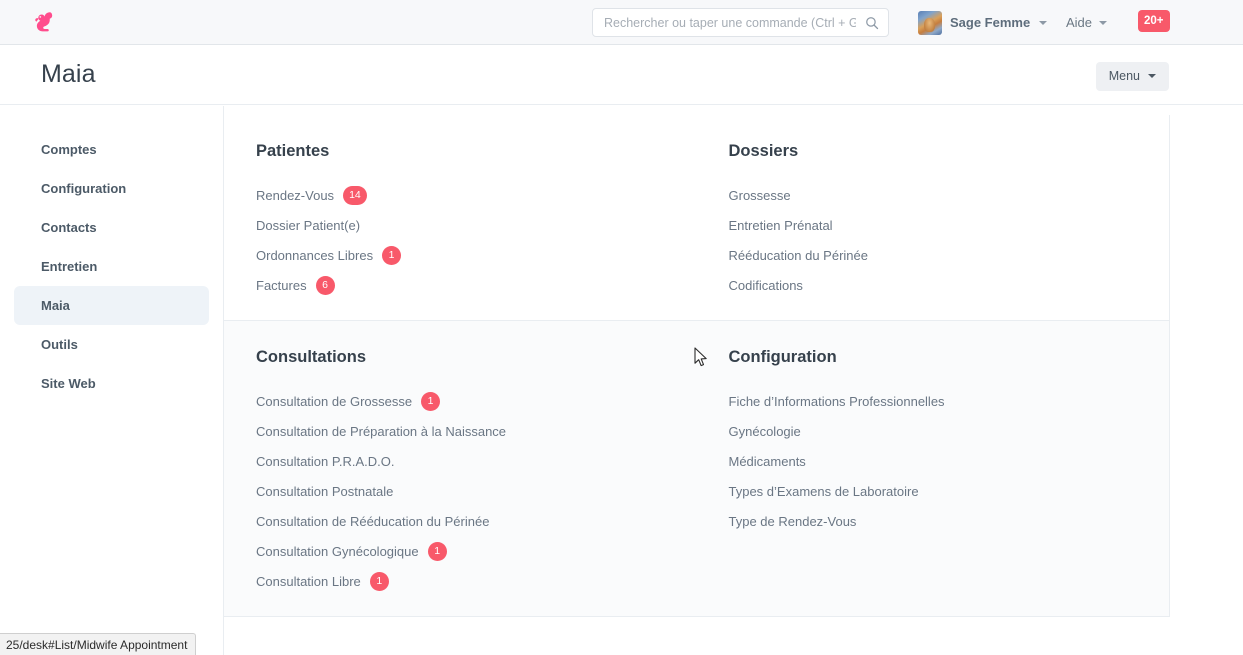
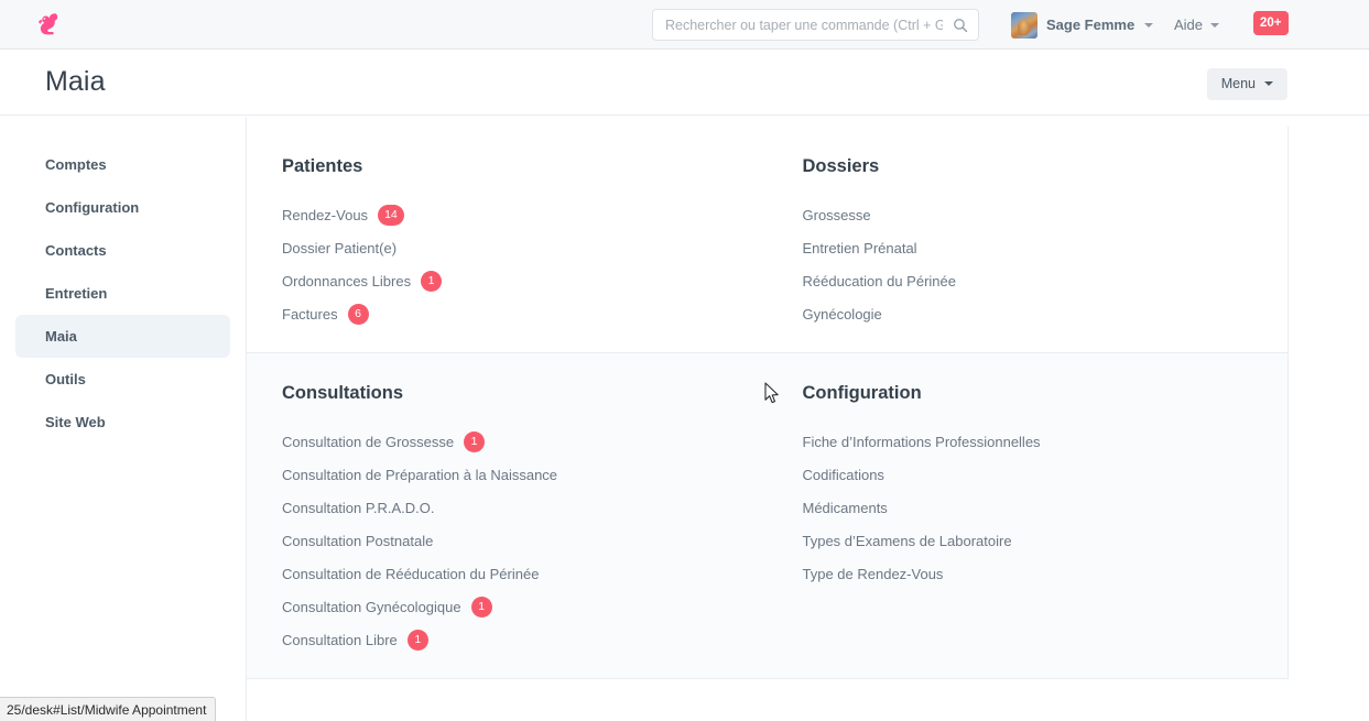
  Rechercher ou taper une commande (Ctrl + G
  Sage Femme
  Aide
  20+
  Maia
  Menu
  Comptes
  Configuration
  Contacts
  Entretien
  Maia
  Outils
  Site Web
  Patientes
  Rendez-Vous
  14
  Dossier Patient(e)
  Ordonnances Libres
  1
  Factures
  6
  Dossiers
  Grossesse
  Entretien Prénatal
  Rééducation du Périnée
- Codifications
+ Gynécologie
  Consultations
  Consultation de Grossesse
  1
  Consultation de Préparation à la Naissance
  Consultation P.R.A.D.O.
  Consultation Postnatale
  Consultation de Rééducation du Périnée
  Consultation Gynécologique
  1
  Consultation Libre
  1
  Configuration
  Fiche d’Informations Professionnelles
- Gynécologie
+ Codifications
  Médicaments
  Types d’Examens de Laboratoire
  Type de Rendez-Vous
  25/desk#List/Midwife Appointment
